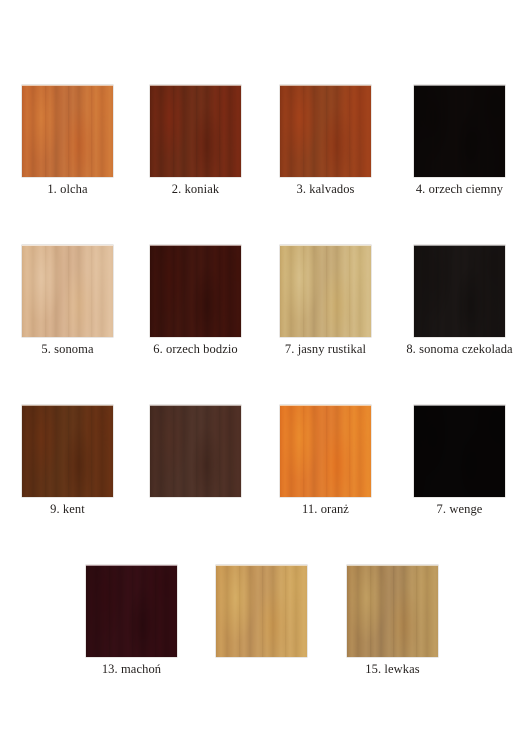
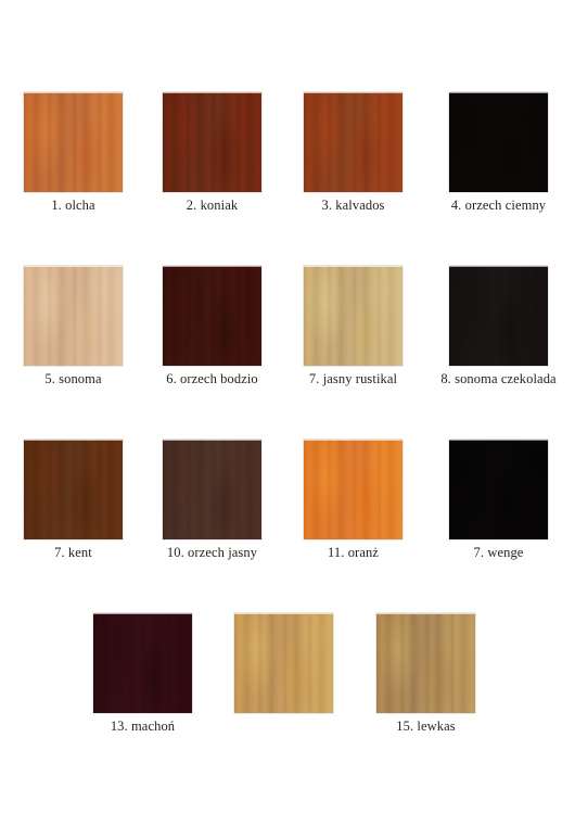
  1. olcha
  2. koniak
  3. kalvados
  4. orzech ciemny
  5. sonoma
  6. orzech bodzio
  7. jasny rustikal
  8. sonoma czekolada
- 9. kent
+ 7. kent
+ 10. orzech jasny
  11. oranż
  7. wenge
  13. machoń
  15. lewkas
